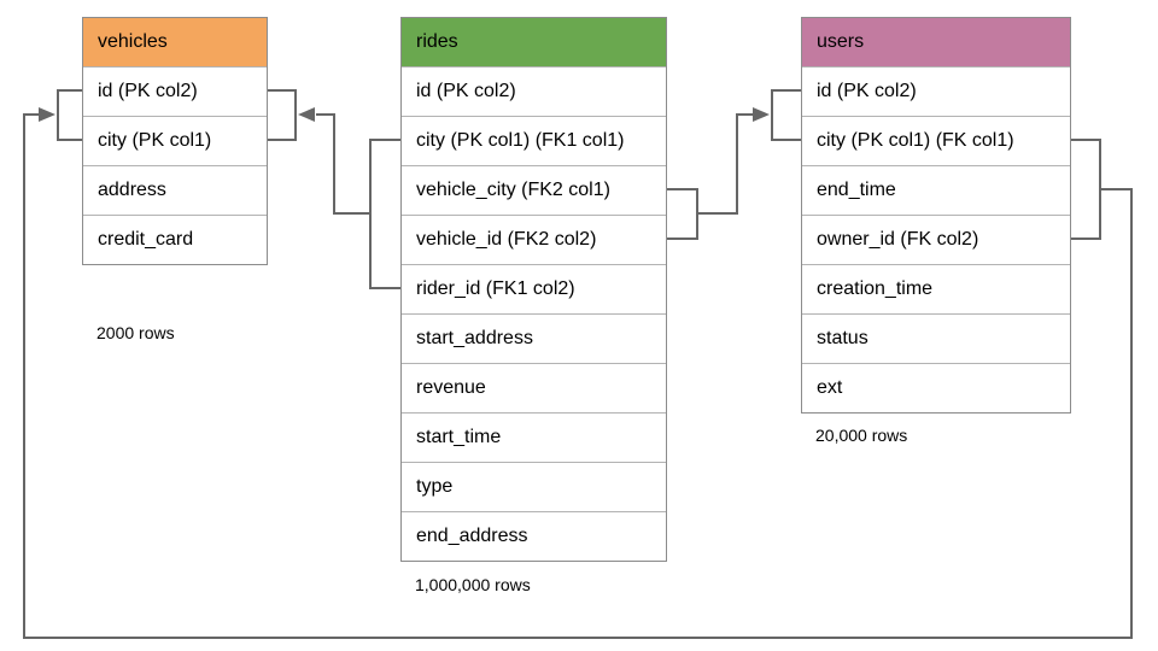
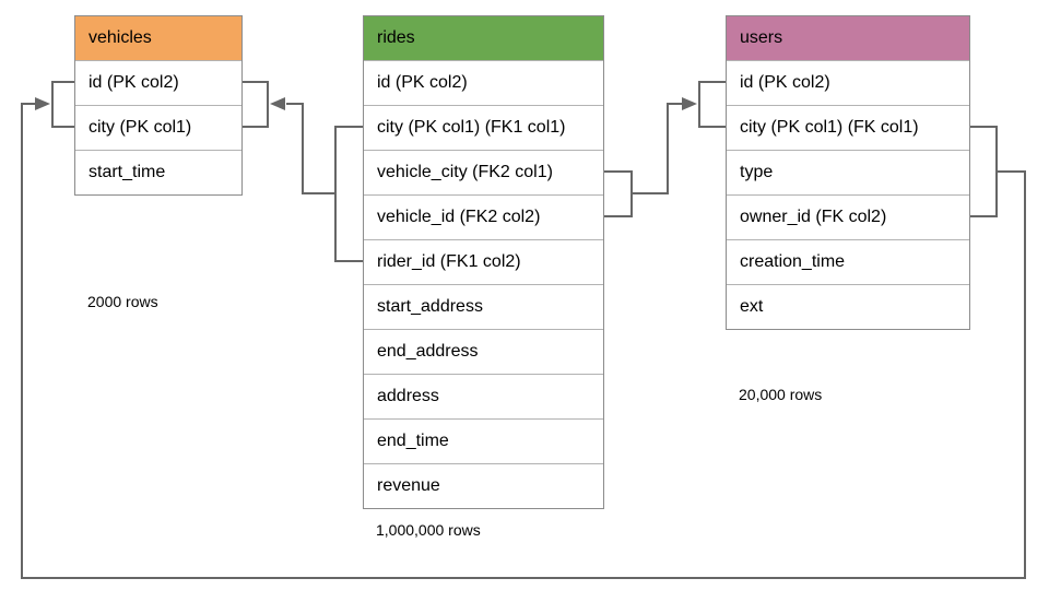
  vehicles
  id (PK col2)
  city (PK col1)
- address
+ start_time
- credit_card
  2000 rows
  rides
  id (PK col2)
  city (PK col1) (FK1 col1)
  vehicle_city (FK2 col1)
  vehicle_id (FK2 col2)
  rider_id (FK1 col2)
  start_address
- revenue
+ end_address
- start_time
+ address
- type
+ end_time
- end_address
+ revenue
  1,000,000 rows
  users
  id (PK col2)
  city (PK col1) (FK col1)
- end_time
+ type
  owner_id (FK col2)
  creation_time
- status
  ext
  20,000 rows
